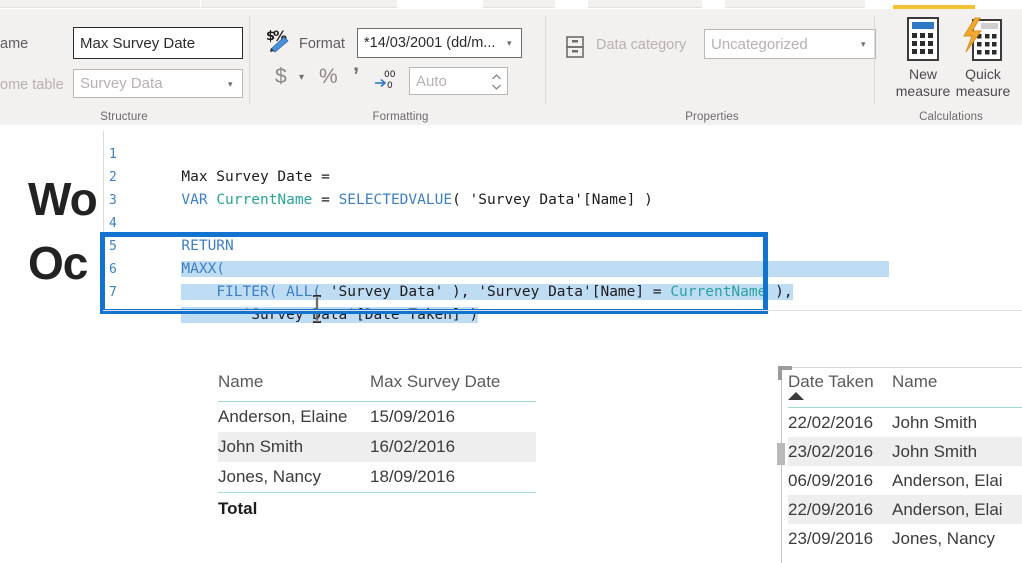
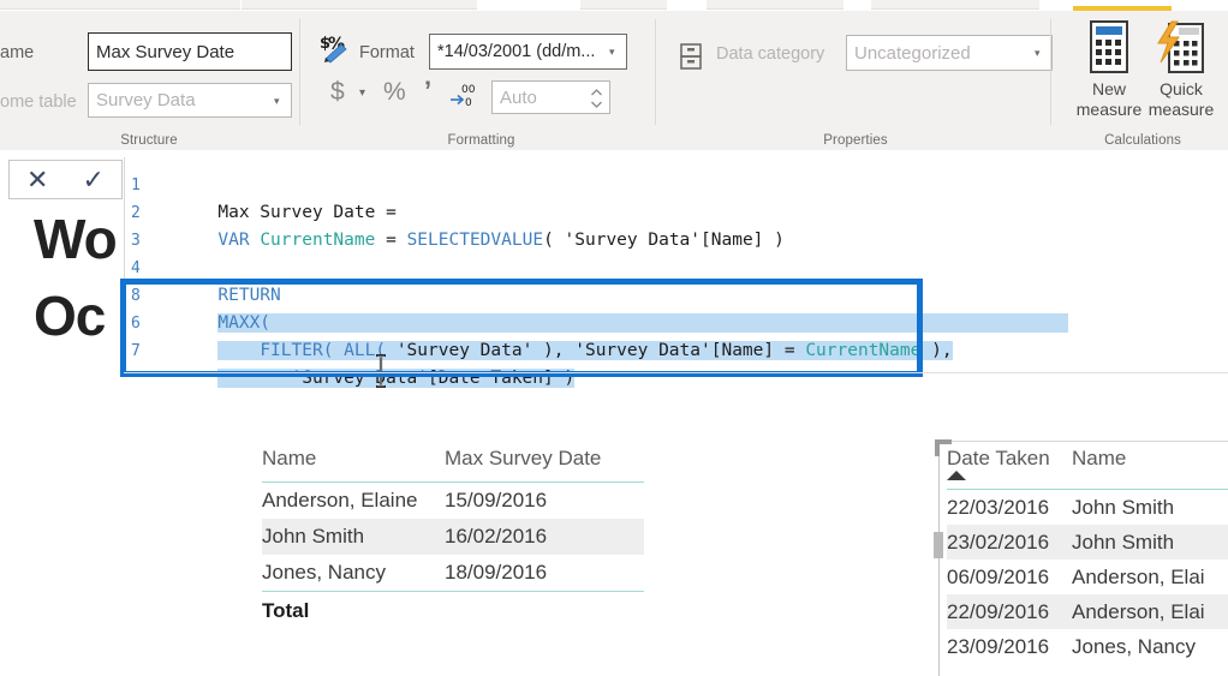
  ame
  Max Survey Date
  ome table
  Survey Data
  ▾
  Structure
  $
  %
  Format
  *14/03/2001 (dd/m...
  ▾
  $
  ▾
  %
  ’
  00
  0
  Auto
  Formatting
  Data category
  Uncategorized
  ▾
  Properties
  New
  measure
  Quick
  measure
  Calculations
  Wo
  Oc
+ ✕
+ ✓
  1
  Max Survey Date =
  2
  VAR CurrentName = SELECTEDVALUE( 'Survey Data'[Name] )
  3
  4
  RETURN
- 5
+ 8
  MAXX(
  6
  FILTER( ALL( 'Survey Data' ), 'Survey Data'[Name] = CurrentName ),
  7
  'Surveyata'[Date Taken] )
  Name
  Max Survey Date
  Anderson, Elaine
  15/09/2016
  John Smith
  16/02/2016
  Jones, Nancy
  18/09/2016
  Total
  Date Taken
  Name
- 22/02/2016
+ 22/03/2016
  John Smith
  23/02/2016
  John Smith
  06/09/2016
  Anderson, Elai
  22/09/2016
  Anderson, Elai
  23/09/2016
  Jones, Nancy
